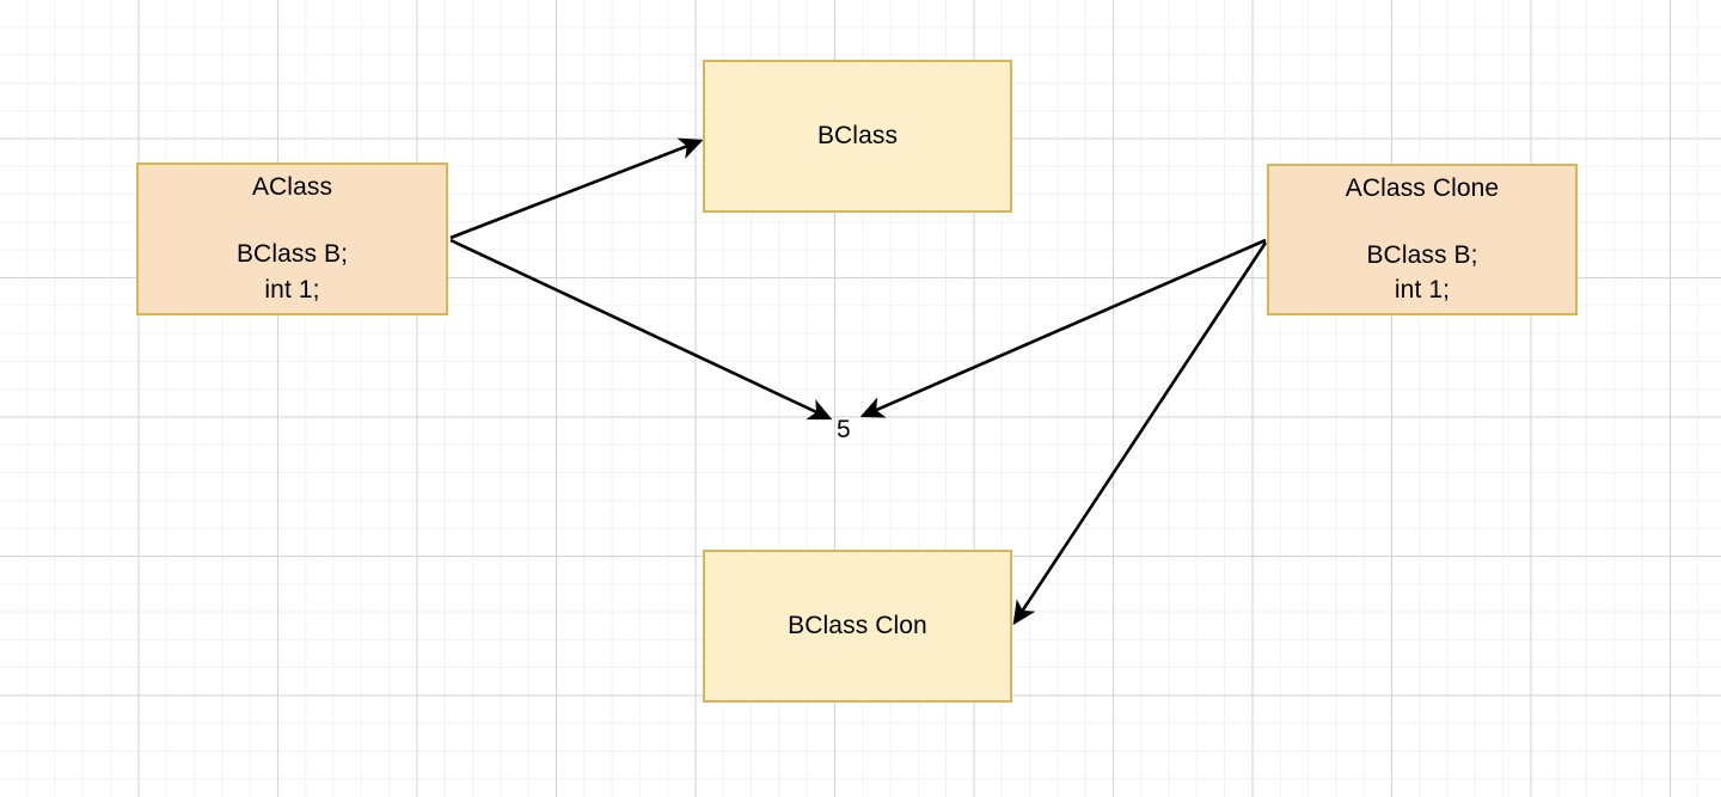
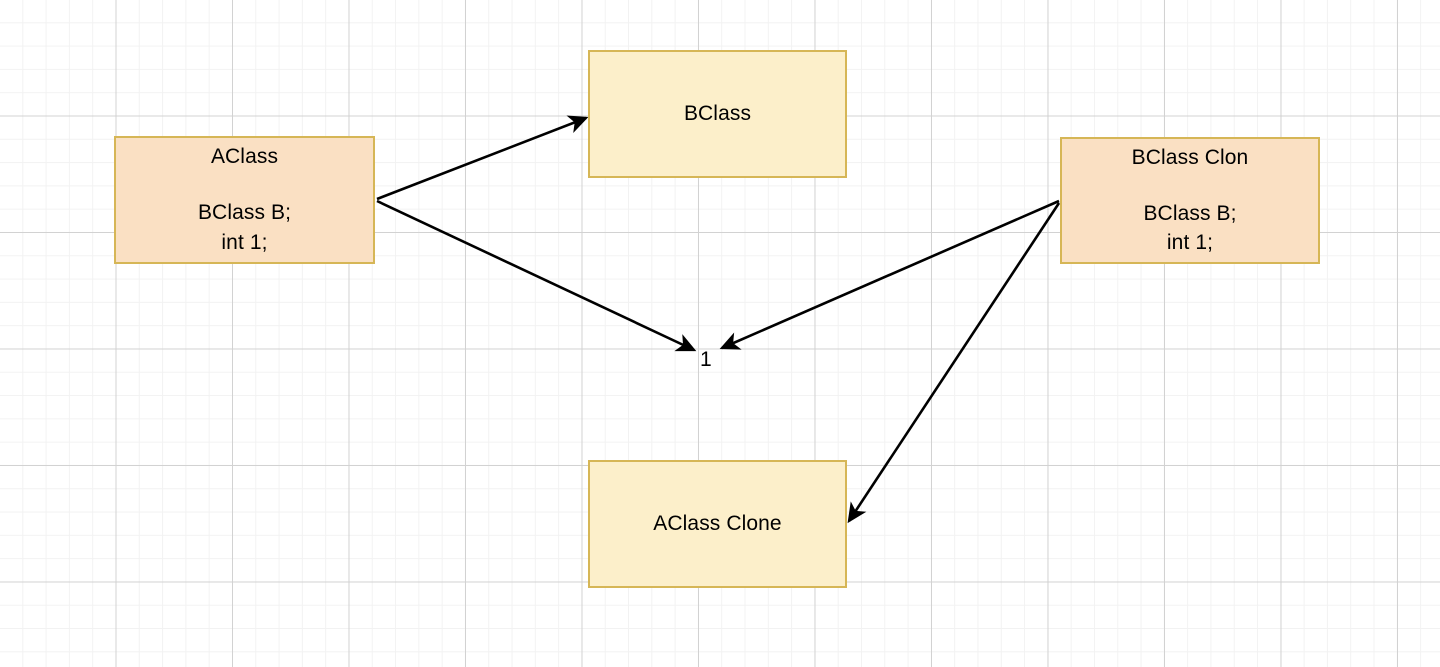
  AClass
  BClass B;
  int 1;
  BClass
- AClass Clone
+ BClass Clon
  BClass B;
  int 1;
- BClass Clon
+ AClass Clone
- 5
+ 1
